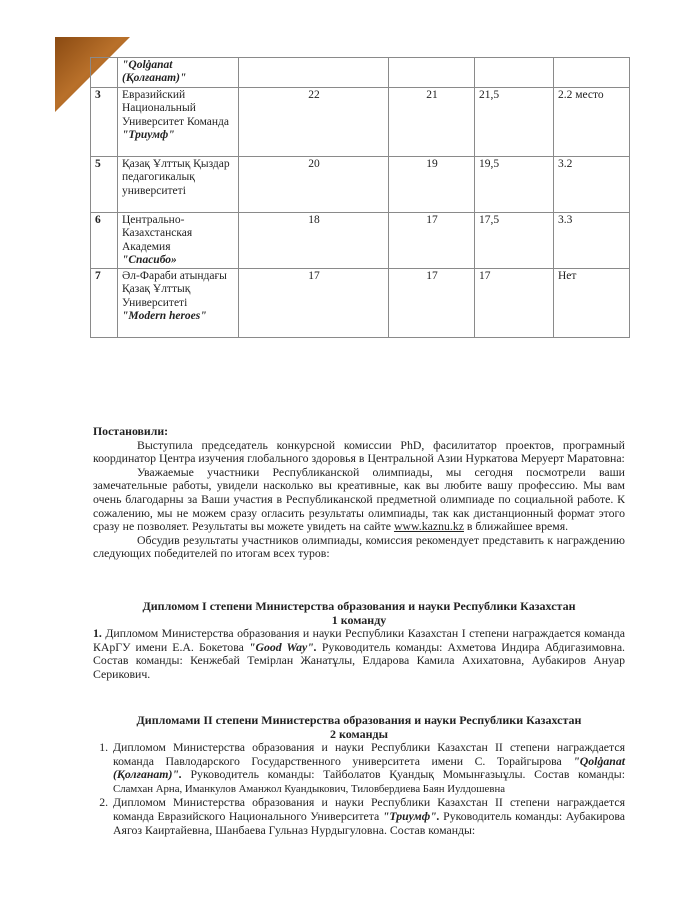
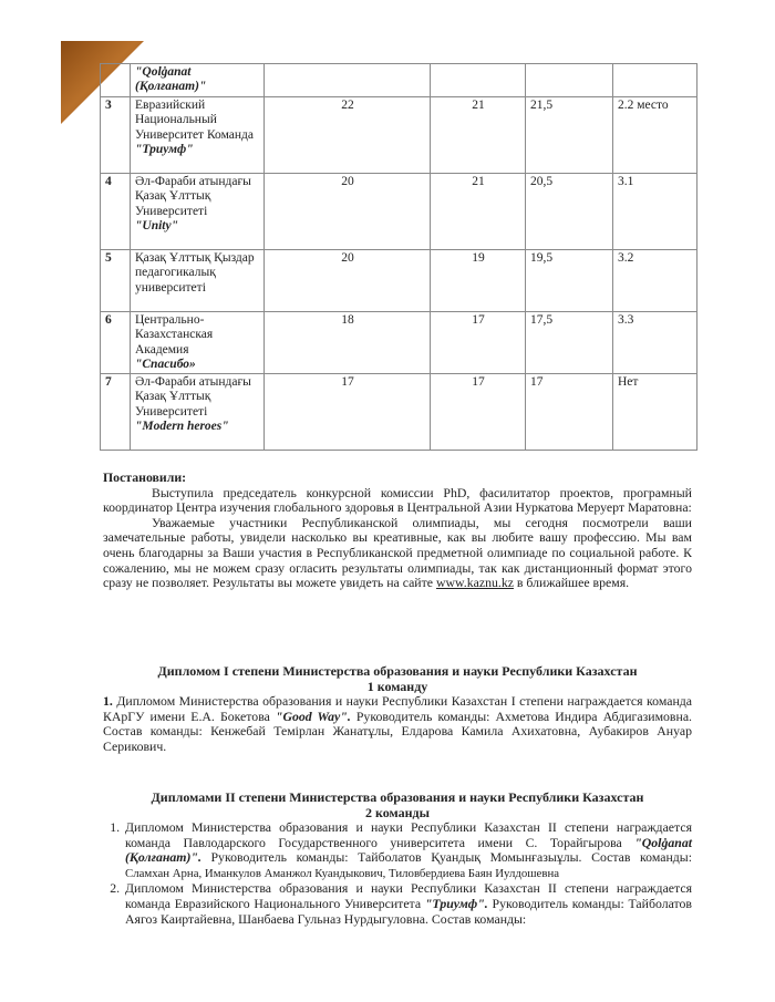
  	"Qolġanat (Қолғанат)"
  3	Евразийский Национальный Университет Команда"Триумф"	22	21	21,5	2.2 место
+ 4	Әл-Фараби атындағы Қазақ Ұлттық Университеті"Unity"	20	21	20,5	3.1
  5	Қазақ Ұлттық Қыздар педагогикалық университеті	20	19	19,5	3.2
  6	Центрально-Казахстанская Академия"Спасибо»	18	17	17,5	3.3
  7	Әл-Фараби атындағы Қазақ Ұлттық Университеті"Modern heroes"	17	17	17	Нет
  Постановили:
  Выступила председатель конкурсной комиссии PhD, фасилитатор проектов, програмный координатор Центра изучения глобального здоровья в Центральной Азии Нуркатова Меруерт Маратовна:
  Уважаемые участники Республиканской олимпиады, мы сегодня посмотрели ваши замечательные работы, увидели насколько вы креативные, как вы любите вашу профессию. Мы вам очень благодарны за Ваши участия в Республиканской предметной олимпиаде по социальной работе. К сожалению, мы не можем сразу огласить результаты олимпиады, так как дистанционный формат этого сразу не позволяет. Результаты вы можете увидеть на сайте www.kaznu.kz в ближайшее время.
- Обсудив результаты участников олимпиады, комиссия рекомендует представить к награждению следующих победителей по итогам всех туров:
  Дипломом I степени Министерства образования и науки Республики Казахстан
  1 команду
  1. Дипломом Министерства образования и науки Республики Казахстан I степени награждается команда КАрГУ имени Е.А. Бокетова "Good Way". Руководитель команды: Ахметова Индира Абдигазимовна. Состав команды: Кенжебай Темірлан Жанатұлы, Елдарова Камила Ахихатовна, Аубакиров Ануар Серикович.
  Дипломами II степени Министерства образования и науки Республики Казахстан
  2 команды
  Дипломом Министерства образования и науки Республики Казахстан II степени награждается команда Павлодарского Государственного университета имени С. Торайгырова "Qolġanat (Қолғанат)". Руководитель команды: Тайболатов Қуандық Момынғазыұлы. Состав команды: Сламхан Арна, Иманкулов Аманжол Куандыкович, Тиловбердиева Баян Иулдошевна
- Дипломом Министерства образования и науки Республики Казахстан II степени награждается команда Евразийского Национального Университета "Триумф". Руководитель команды: Аубакирова Аягоз Каиртайевна, Шанбаева Гульназ Нурдыгуловна. Состав команды:
+ Дипломом Министерства образования и науки Республики Казахстан II степени награждается команда Евразийского Национального Университета "Триумф". Руководитель команды: Тайболатов Аягоз Каиртайевна, Шанбаева Гульназ Нурдыгуловна. Состав команды:
